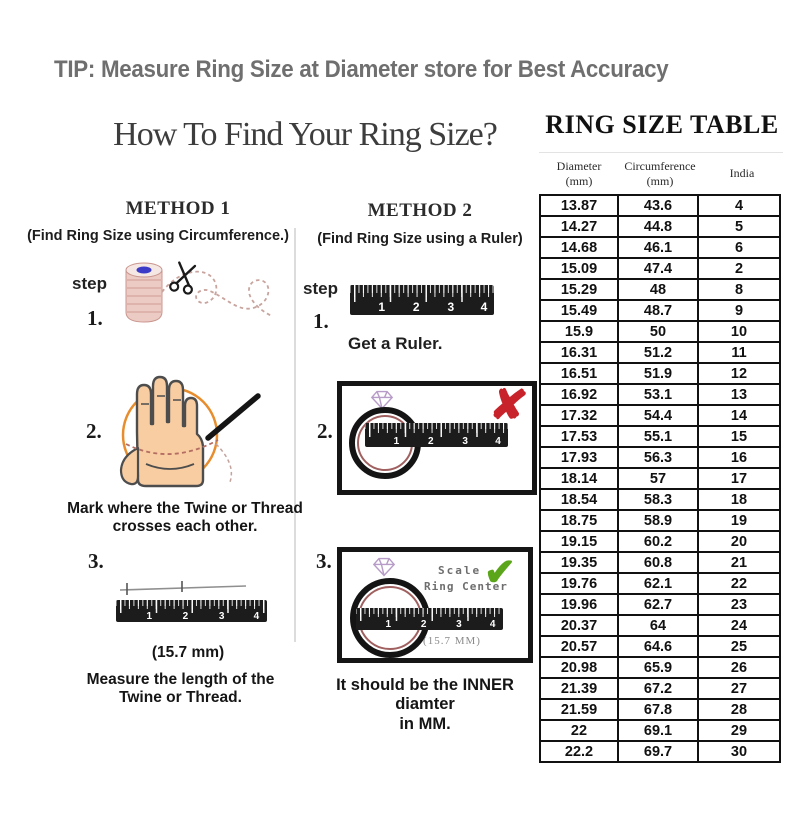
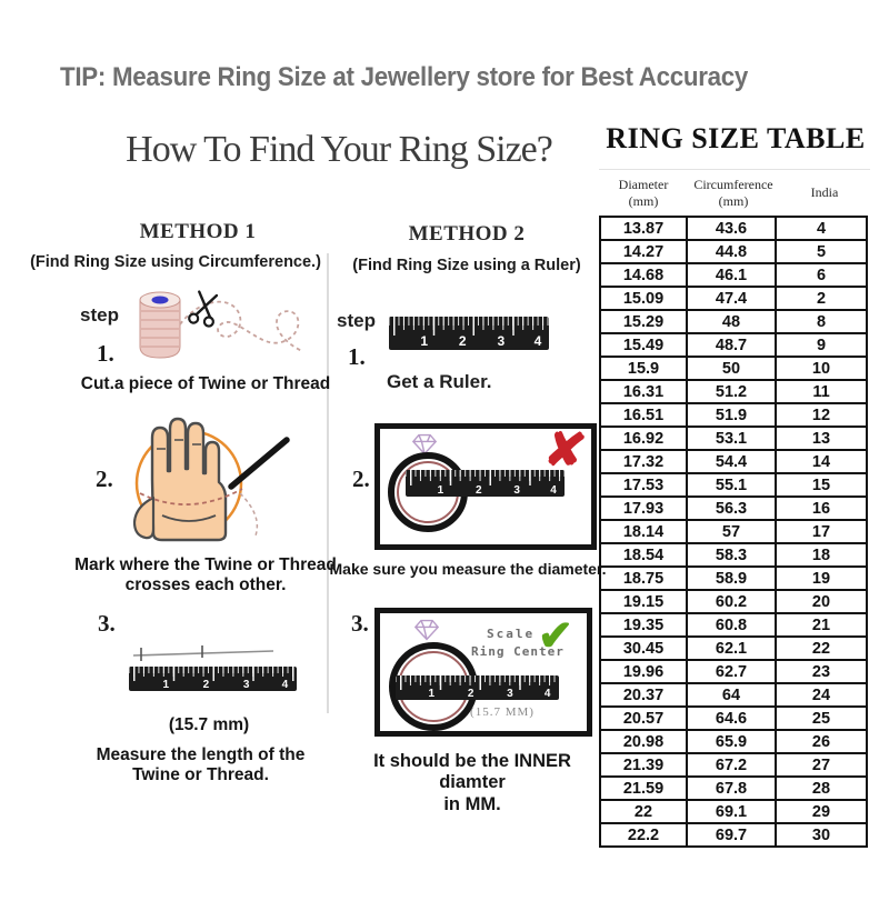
- TIP: Measure Ring Size at Diameter store for Best Accuracy
+ TIP: Measure Ring Size at Jewellery store for Best Accuracy
  How To Find Your Ring Size?
  METHOD 1
  METHOD 2
  (Find Ring Size using Circumference.)
  (Find Ring Size using a Ruler)
  step
  1.
+ Cut.a piece of Twine or Thread
  2.
  Mark where the Twine or Thread crosses each other.
  3.
  1
  2
  3
  4
  (15.7 mm)
  Measure the length of the Twine or Thread.
  step
  1.
  1
  2
  3
  4
  Get a Ruler.
  2.
  1
  2
  3
  4
+ Make sure you measure the diameter.
  3.
  Scale
  Ring Center
  ✔
  1
  2
  3
  4
  (15.7 MM)
  It should be the INNER diamter
  in MM.
  RING SIZE TABLE
  Diameter
  (mm)
  Circumference
  (mm)
  India
  13.87	43.6	4
  14.27	44.8	5
  14.68	46.1	6
  15.09	47.4	2
  15.29	48	8
  15.49	48.7	9
  15.9	50	10
  16.31	51.2	11
  16.51	51.9	12
  16.92	53.1	13
  17.32	54.4	14
  17.53	55.1	15
  17.93	56.3	16
  18.14	57	17
  18.54	58.3	18
  18.75	58.9	19
  19.15	60.2	20
  19.35	60.8	21
- 19.76	62.1	22
+ 30.45	62.1	22
  19.96	62.7	23
  20.37	64	24
  20.57	64.6	25
  20.98	65.9	26
  21.39	67.2	27
  21.59	67.8	28
  22	69.1	29
  22.2	69.7	30
